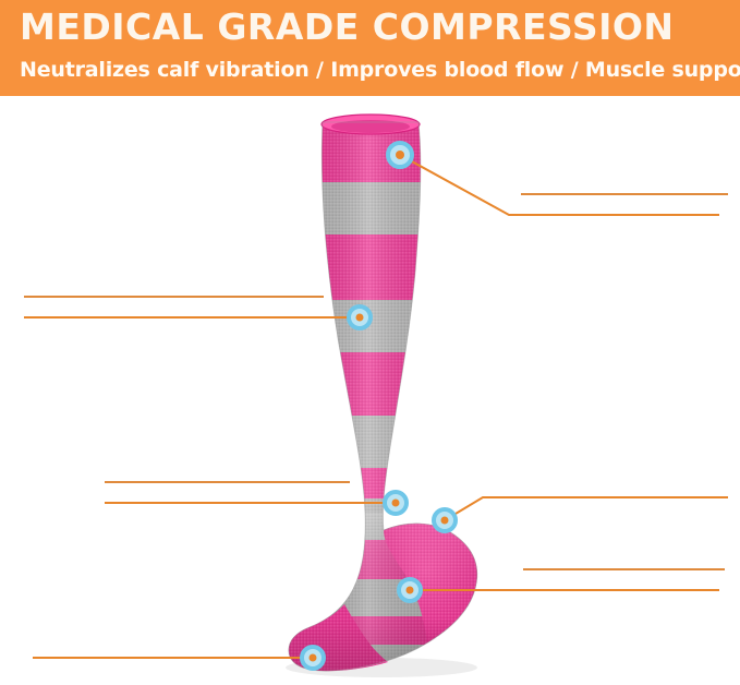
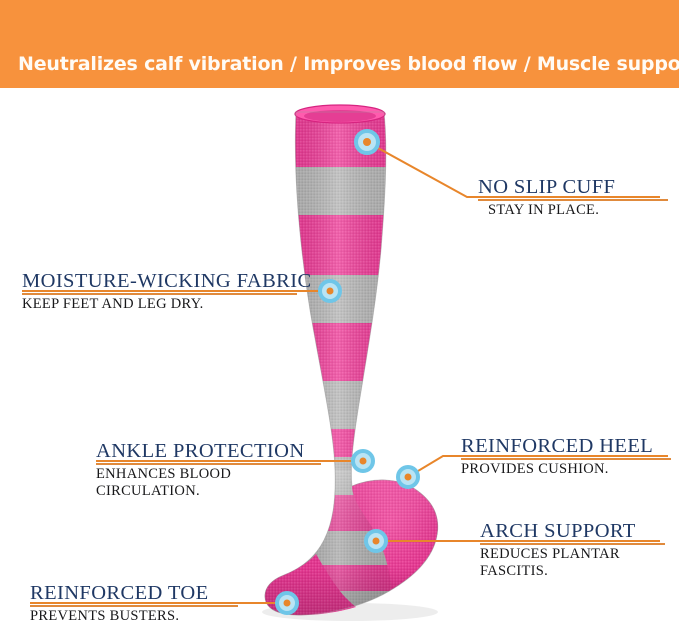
- MEDICAL GRADE COMPRESSION
  Neutralizes calf vibration / Improves blood flow / Muscle suppo
+ NO SLIP CUFF
+ STAY IN PLACE.
+ MOISTURE-WICKING FABRIC
+ KEEP FEET AND LEG DRY.
+ ANKLE PROTECTION
+ ENHANCES BLOOD
+ CIRCULATION.
+ REINFORCED HEEL
+ PROVIDES CUSHION.
+ ARCH SUPPORT
+ REDUCES PLANTAR
+ FASCITIS.
+ REINFORCED TOE
+ PREVENTS BUSTERS.
